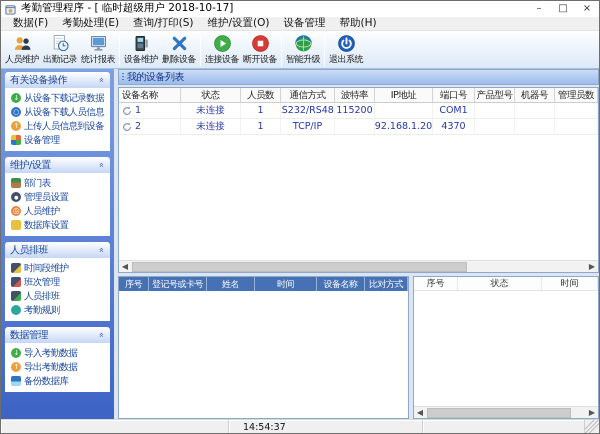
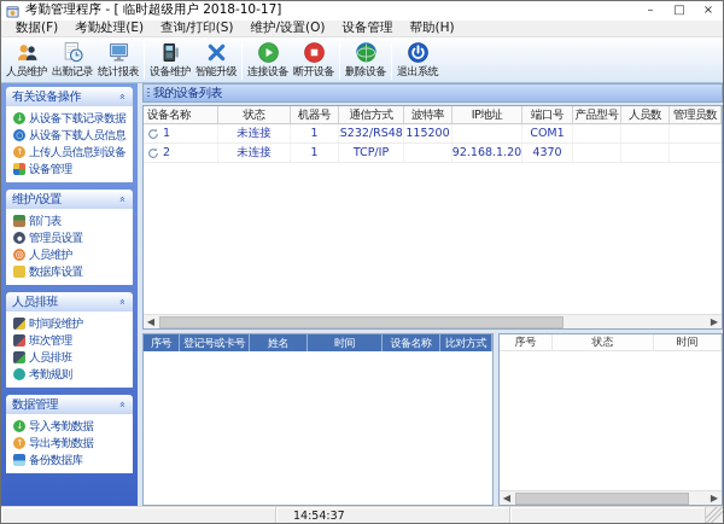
  考勤管理程序 - [ 临时超级用户 2018-10-17]
  –
  □
  ×
  数据(F)
  考勤处理(E)
  查询/打印(S)
  维护/设置(O)
  设备管理
  帮助(H)
  人员维护
  出勤记录
  统计报表
  设备维护
- 删除设备
+ 智能升级
  连接设备
  断开设备
- 智能升级
+ 删除设备
  退出系统
  有关设备操作
  从设备下载记录数据
  从设备下载人员信息
  上传人员信息到设备
  设备管理
  维护/设置
  部门表
  管理员设置
  人员维护
  数据库设置
  人员排班
  时间段维护
  班次管理
  人员排班
  考勤规则
  数据管理
  导入考勤数据
  导出考勤数据
  备份数据库
  我的设备列表
  设备名称
  状态
- 人员数
+ 机器号
  通信方式
  波特率
  IP地址
  端口号
  产品型号
- 机器号
+ 人员数
  管理员数
  1
  未连接
  1
  S232/RS48
  115200
  COM1
  2
  未连接
  1
  TCP/IP
  92.168.1.20
  4370
  ◀
  ▶
  序号
  登记号或卡号
  姓名
  时间
  设备名称
  比对方式
  序号
  状态
  时间
  ◀
  ▶
  14:54:37
